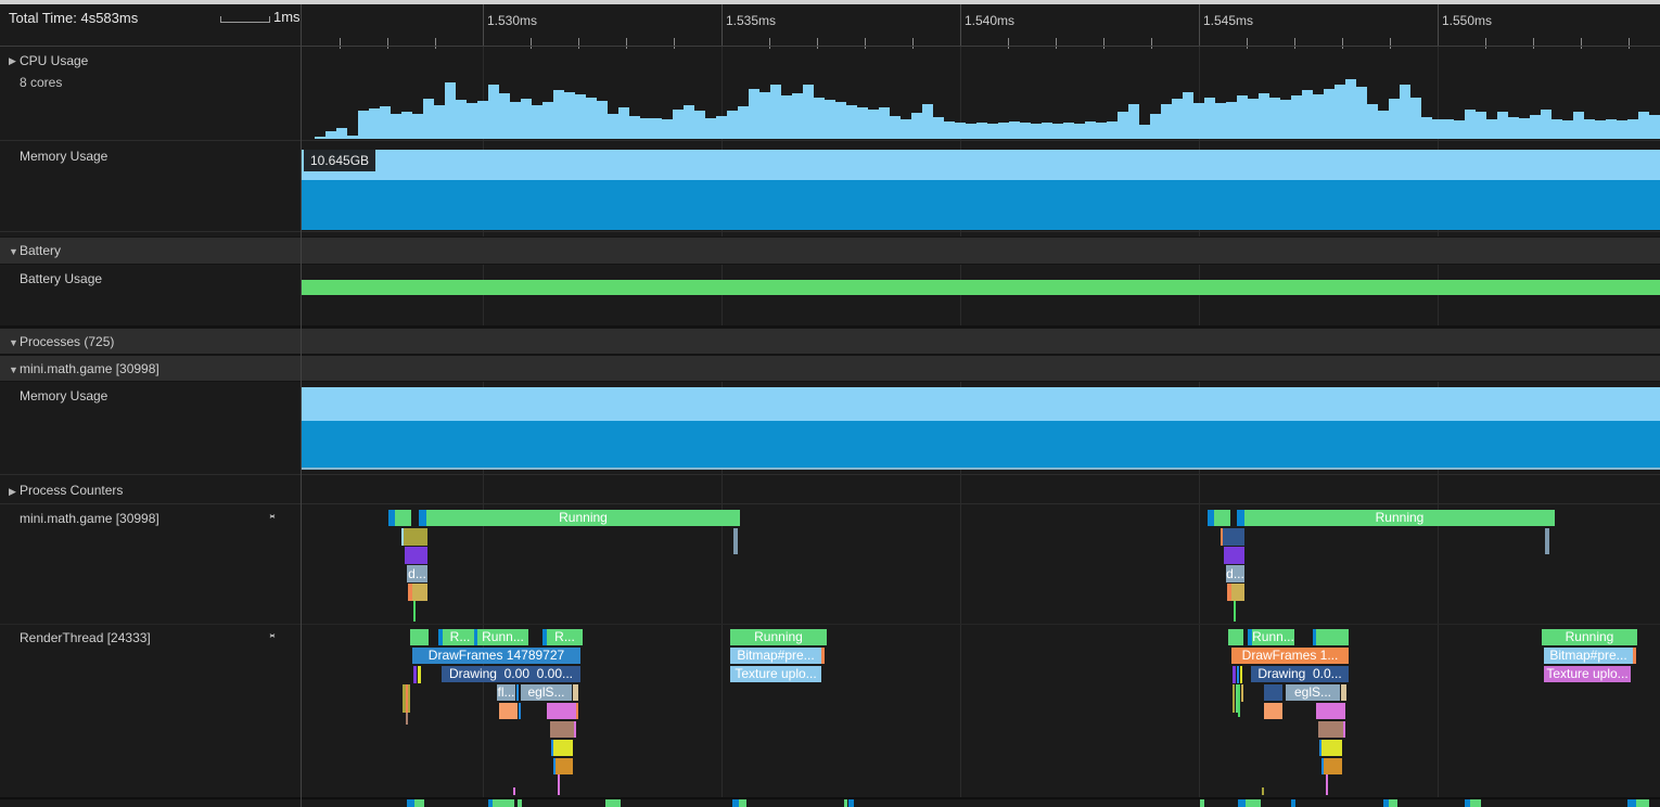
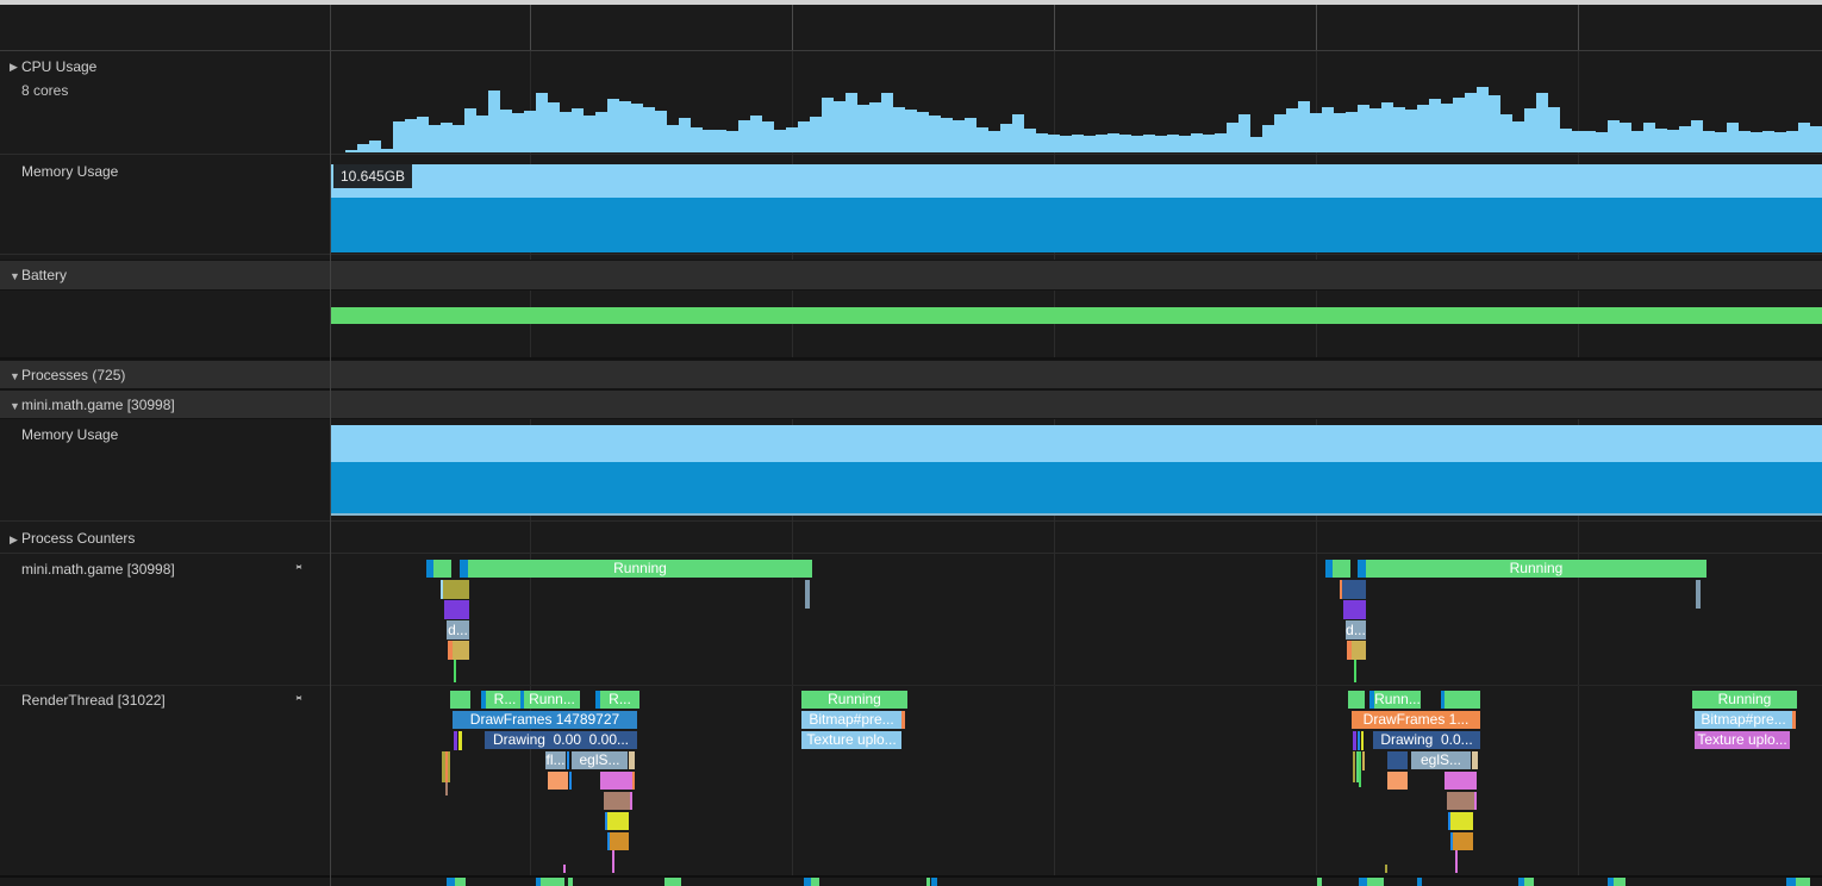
- Total Time: 4s583ms
- 1ms
- 1.530ms
- 1.535ms
- 1.540ms
- 1.545ms
- 1.550ms
  ▶
  CPU Usage
  8 cores
  Memory Usage
  10.645GB
  ▼
  Battery
- Battery Usage
  ▼
  Processes (725)
  ▼
  mini.math.game [30998]
  Memory Usage
  ▶
  Process Counters
  mini.math.game [30998]
  ⌄
  ⌃
- RenderThread [24333]
+ RenderThread [31022]
  ⌄
  ⌃
  Running
  Running
  d...
  d...
  R...
  Runn...
  R...
  DrawFrames 14789727
  Drawing 0.00 0.00...
  fl...
  eglS...
  Running
  Bitmap#pre...
  Texture uplo...
  Runn...
  DrawFrames 1...
  Drawing 0.0...
  eglS...
  Running
  Bitmap#pre...
  Texture uplo...
